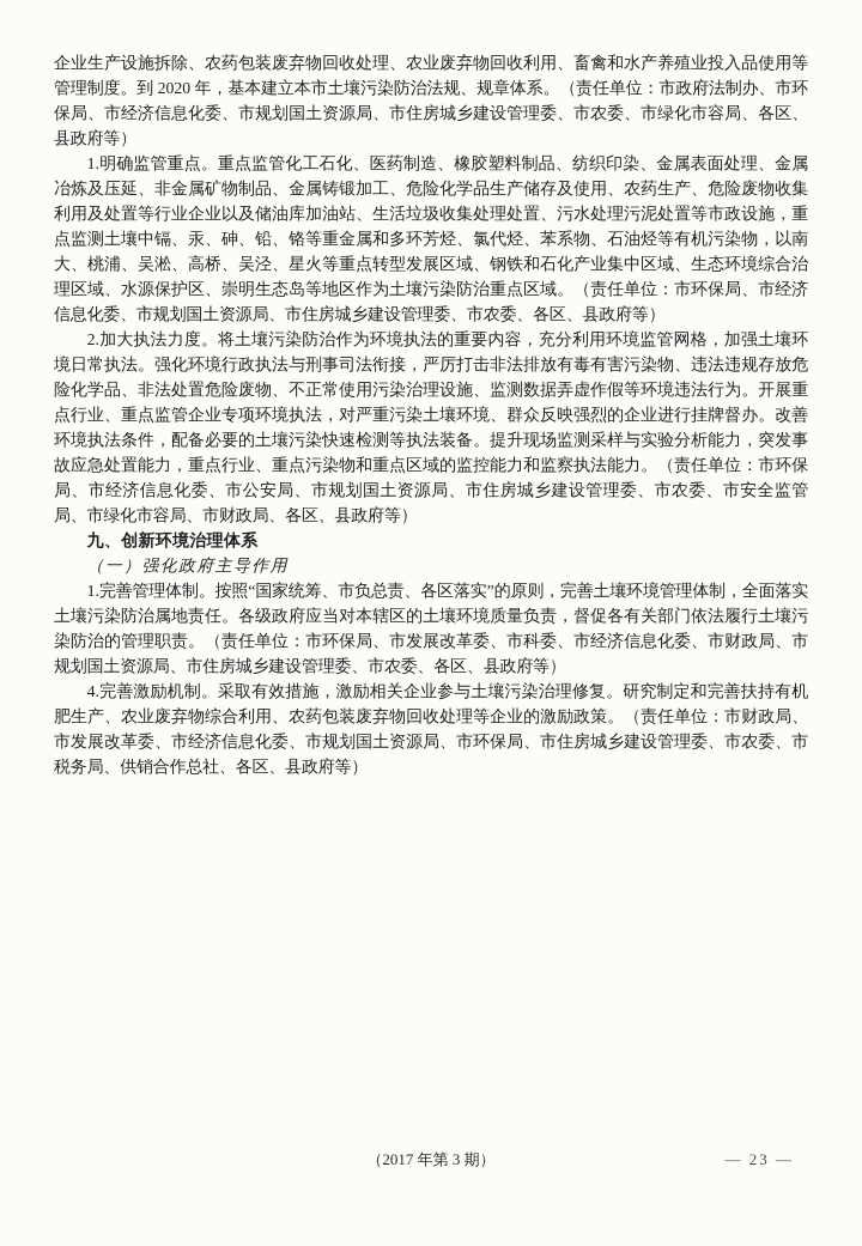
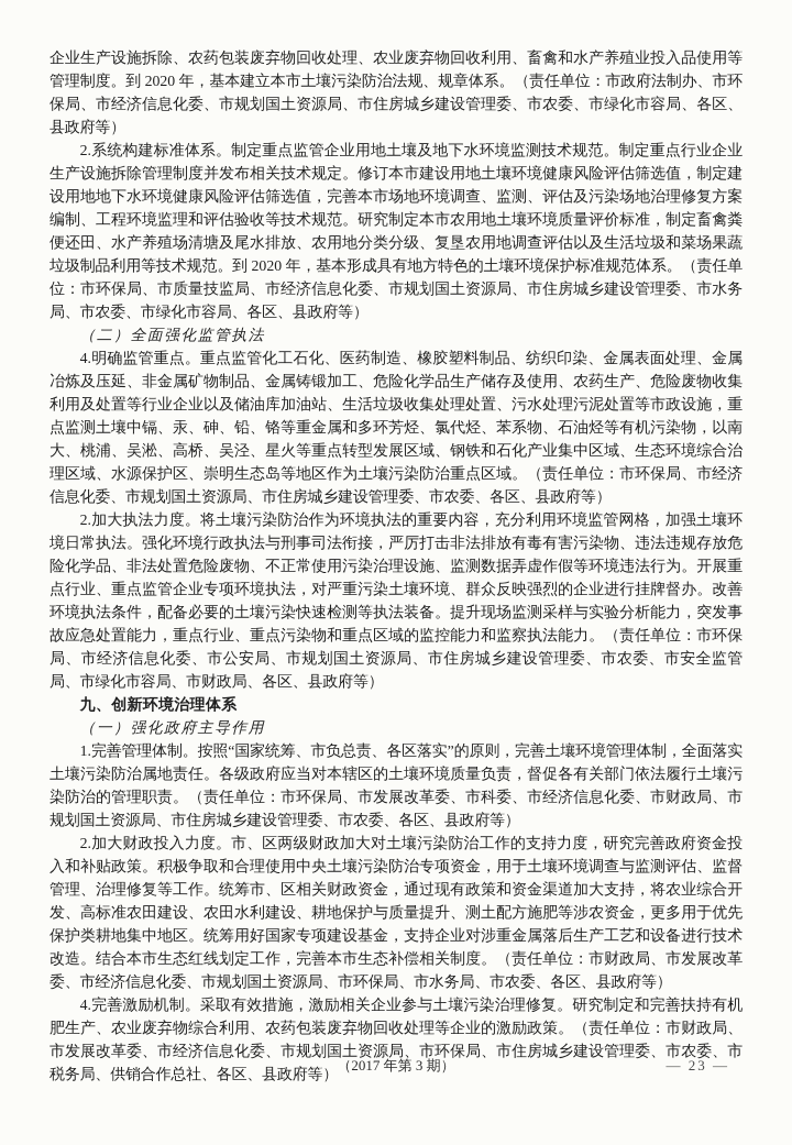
  企业生产设施拆除、农药包装废弃物回收处理、农业废弃物回收利用、畜禽和水产养殖业投入品使用等管理制度。到 2020 年，基本建立本市土壤污染防治法规、规章体系。（责任单位：市政府法制办、市环保局、市经济信息化委、市规划国土资源局、市住房城乡建设管理委、市农委、市绿化市容局、各区、县政府等）
+ 2.系统构建标准体系。制定重点监管企业用地土壤及地下水环境监测技术规范。制定重点行业企业生产设施拆除管理制度并发布相关技术规定。修订本市建设用地土壤环境健康风险评估筛选值，制定建设用地地下水环境健康风险评估筛选值，完善本市场地环境调查、监测、评估及污染场地治理修复方案编制、工程环境监理和评估验收等技术规范。研究制定本市农用地土壤环境质量评价标准，制定畜禽粪便还田、水产养殖场清塘及尾水排放、农用地分类分级、复垦农用地调查评估以及生活垃圾和菜场果蔬垃圾制品利用等技术规范。到 2020 年，基本形成具有地方特色的土壤环境保护标准规范体系。（责任单位：市环保局、市质量技监局、市经济信息化委、市规划国土资源局、市住房城乡建设管理委、市水务局、市农委、市绿化市容局、各区、县政府等）
+ （二）全面强化监管执法
- 1.明确监管重点。重点监管化工石化、医药制造、橡胶塑料制品、纺织印染、金属表面处理、金属冶炼及压延、非金属矿物制品、金属铸锻加工、危险化学品生产储存及使用、农药生产、危险废物收集利用及处置等行业企业以及储油库加油站、生活垃圾收集处理处置、污水处理污泥处置等市政设施，重点监测土壤中镉、汞、砷、铅、铬等重金属和多环芳烃、氯代烃、苯系物、石油烃等有机污染物，以南大、桃浦、吴淞、高桥、吴泾、星火等重点转型发展区域、钢铁和石化产业集中区域、生态环境综合治理区域、水源保护区、崇明生态岛等地区作为土壤污染防治重点区域。（责任单位：市环保局、市经济信息化委、市规划国土资源局、市住房城乡建设管理委、市农委、各区、县政府等）
+ 4.明确监管重点。重点监管化工石化、医药制造、橡胶塑料制品、纺织印染、金属表面处理、金属冶炼及压延、非金属矿物制品、金属铸锻加工、危险化学品生产储存及使用、农药生产、危险废物收集利用及处置等行业企业以及储油库加油站、生活垃圾收集处理处置、污水处理污泥处置等市政设施，重点监测土壤中镉、汞、砷、铅、铬等重金属和多环芳烃、氯代烃、苯系物、石油烃等有机污染物，以南大、桃浦、吴淞、高桥、吴泾、星火等重点转型发展区域、钢铁和石化产业集中区域、生态环境综合治理区域、水源保护区、崇明生态岛等地区作为土壤污染防治重点区域。（责任单位：市环保局、市经济信息化委、市规划国土资源局、市住房城乡建设管理委、市农委、各区、县政府等）
  2.加大执法力度。将土壤污染防治作为环境执法的重要内容，充分利用环境监管网格，加强土壤环境日常执法。强化环境行政执法与刑事司法衔接，严厉打击非法排放有毒有害污染物、违法违规存放危险化学品、非法处置危险废物、不正常使用污染治理设施、监测数据弄虚作假等环境违法行为。开展重点行业、重点监管企业专项环境执法，对严重污染土壤环境、群众反映强烈的企业进行挂牌督办。改善环境执法条件，配备必要的土壤污染快速检测等执法装备。提升现场监测采样与实验分析能力，突发事故应急处置能力，重点行业、重点污染物和重点区域的监控能力和监察执法能力。（责任单位：市环保局、市经济信息化委、市公安局、市规划国土资源局、市住房城乡建设管理委、市农委、市安全监管局、市绿化市容局、市财政局、各区、县政府等）
  九、创新环境治理体系
  （一）强化政府主导作用
  1.完善管理体制。按照“国家统筹、市负总责、各区落实”的原则，完善土壤环境管理体制，全面落实土壤污染防治属地责任。各级政府应当对本辖区的土壤环境质量负责，督促各有关部门依法履行土壤污染防治的管理职责。（责任单位：市环保局、市发展改革委、市科委、市经济信息化委、市财政局、市规划国土资源局、市住房城乡建设管理委、市农委、各区、县政府等）
+ 2.加大财政投入力度。市、区两级财政加大对土壤污染防治工作的支持力度，研究完善政府资金投入和补贴政策。积极争取和合理使用中央土壤污染防治专项资金，用于土壤环境调查与监测评估、监督管理、治理修复等工作。统筹市、区相关财政资金，通过现有政策和资金渠道加大支持，将农业综合开发、高标准农田建设、农田水利建设、耕地保护与质量提升、测土配方施肥等涉农资金，更多用于优先保护类耕地集中地区。统筹用好国家专项建设基金，支持企业对涉重金属落后生产工艺和设备进行技术改造。结合本市生态红线划定工作，完善本市生态补偿相关制度。（责任单位：市财政局、市发展改革委、市经济信息化委、市规划国土资源局、市环保局、市水务局、市农委、各区、县政府等）
  4.完善激励机制。采取有效措施，激励相关企业参与土壤污染治理修复。研究制定和完善扶持有机肥生产、农业废弃物综合利用、农药包装废弃物回收处理等企业的激励政策。（责任单位：市财政局、市发展改革委、市经济信息化委、市规划国土资源局、市环保局、市住房城乡建设管理委、市农委、市税务局、供销合作总社、各区、县政府等）
  （2017 年第 3 期）
  — 23 —
